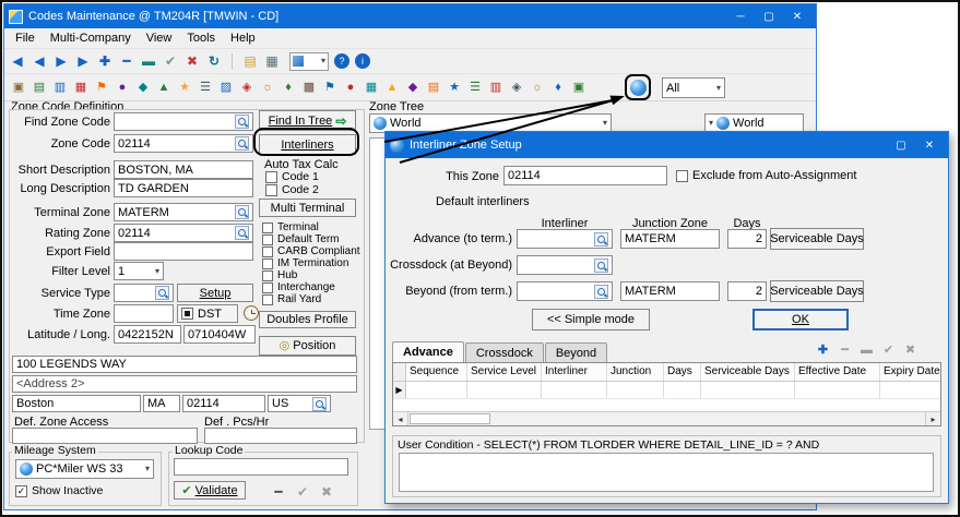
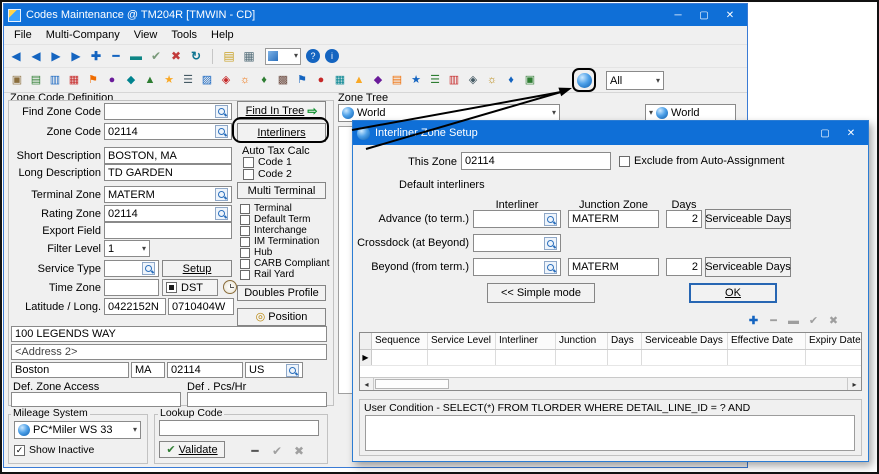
  Codes Maintenance @ TM204R [TMWIN - CD]
  ─
  ▢
  ✕
  File
  Multi-Company
  View
  Tools
  Help
  ◀
  ◀
  ▶
  ▶
  ✚
  ━
  ▬
  ✔
  ✖
  ↻
  ▤
  ▦
  ▾
  ?
  i
  ▣
  ▤
  ▥
  ▦
  ⚑
  ●
  ◆
  ▲
  ★
  ☰
  ▨
  ◈
  ☼
  ♦
  ▩
  ⚑
  ●
  ▦
  ▲
  ◆
  ▤
  ★
  ☰
  ▥
  ◈
  ☼
  ♦
  ▣
  All
  ▾
  Zone Code Definition
  Find Zone Code
  Zone Code
  02114
  Short Description
  BOSTON, MA
  Long Description
  TD GARDEN
  Terminal Zone
  MATERM
  Rating Zone
  02114
  Export Field
  Filter Level
  1
  ▾
  Service Type
  Setup
  Time Zone
  DST
  Latitude / Long.
  0422152N
  0710404W
  Find In Tree
  ⇨
  Interliners
  Auto Tax Calc
  Code 1
  Code 2
  Multi Terminal
  Terminal
  Default Term
- CARB Compliant
+ Interchange
  IM Termination
  Hub
- Interchange
+ CARB Compliant
  Rail Yard
  Doubles Profile
  ◎
  Position
  100 LEGENDS WAY
  <Address 2>
  Boston
  MA
  02114
  US
  Def. Zone Access
  Def . Pcs/Hr
  Mileage System
  PC*Miler WS 33
  ▾
  Show Inactive
  Lookup Code
  ✔
  Validate
  ━
  ✔
  ✖
  Zone Tree
  World
  ▾
  ▾
  World
  Interlinerone Setup
  ▢
  ✕
  This Zone
  02114
  Exclude from Auto-Assignment
  Default interliners
  Interliner
  Junction Zone
  Days
  Advance (to term.)
  MATERM
  2
  Serviceable Days
  Crossdock (at Beyond)
  Beyond (from term.)
  MATERM
  2
  Serviceable Days
  << Simple mode
  OK
- Advance
- Crossdock
- Beyond
  ✚
  ━
  ▬
  ✔
  ✖
  Sequence
  Service Level
  Interliner
  Junction
  Days
  Serviceable Days
  Effective Date
  Expiry Date
  ▶
  ◂
  ▸
  User Condition - SELECT(*) FROM TLORDER WHERE DETAIL_LINE_ID = ? AND
